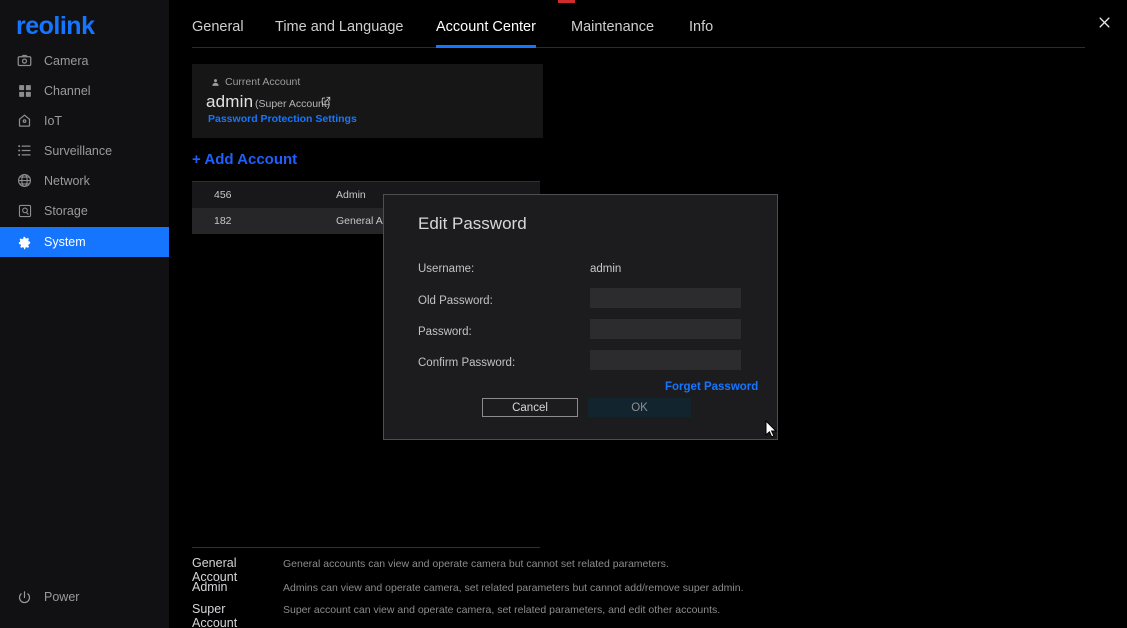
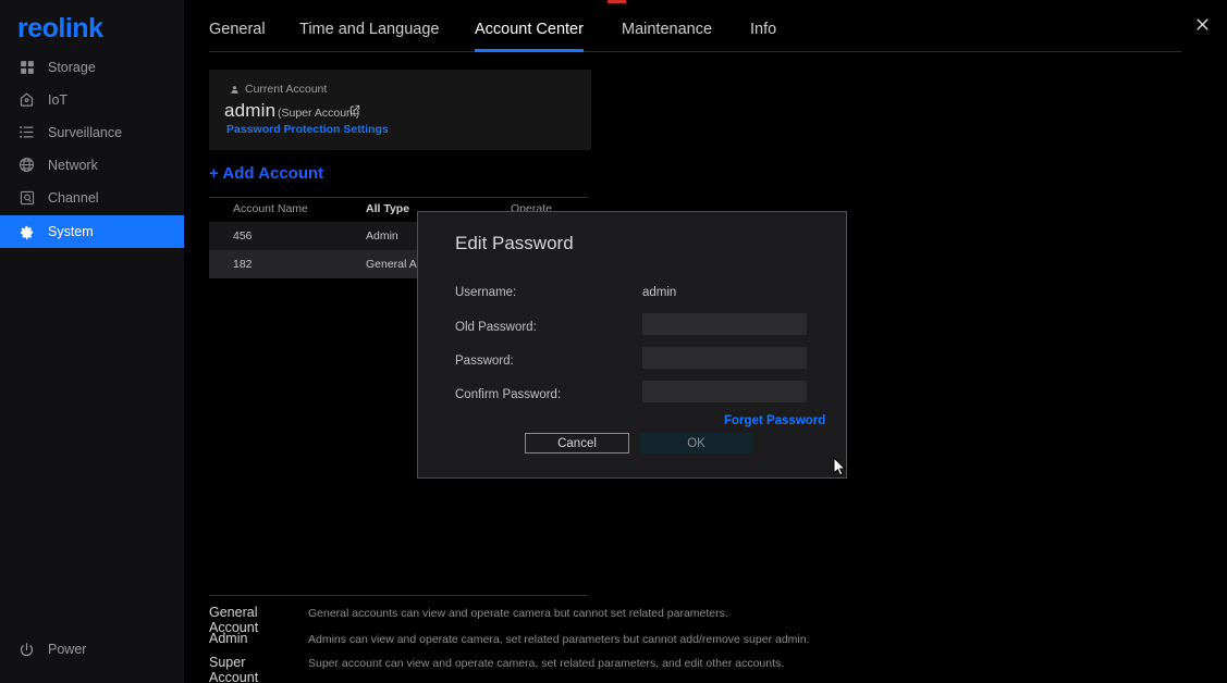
  reolink
- Camera
- Channel
+ Storage
  IoT
  Surveillance
  Network
- Storage
+ Channel
  System
  Power
  General
  Time and Language
  Account Center
  Maintenance
  Info
  Current Account
  admin
  (Super Account
  Password Protection Settings
  + Add Account
+ Account Name
+ All Type
+ Operate
  456
  Admin
  182
  General Account
  General accounts can view and operate camera but cannot set related parameters.
  Admin
  Admins can view and operate camera, set related parameters but cannot add/remove super admin.
  Super Account
  Super account can view and operate camera, set related parameters, and edit other accounts.
  Edit Password
  Username:
  admin
  Old Password:
  Password:
  Confirm Password:
  Forget Password
  Cancel
  OK
